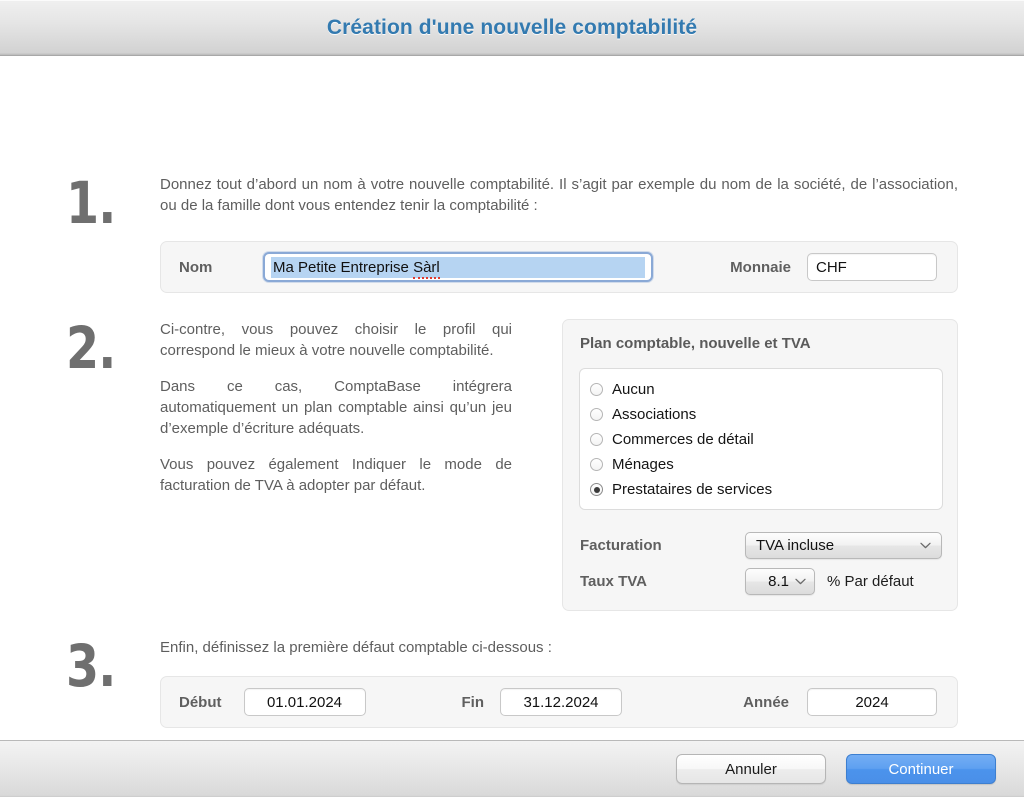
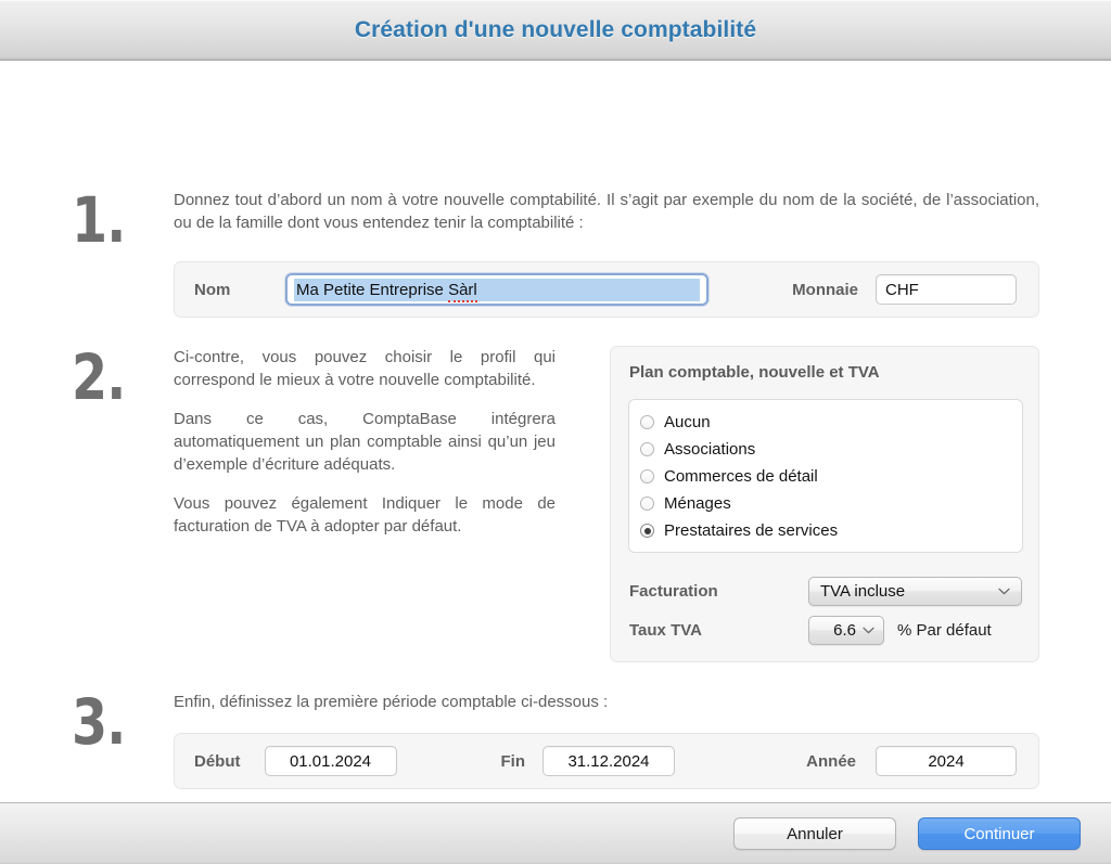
  Création d'une nouvelle comptabilité
  1.
  Donnez tout d’abord un nom à votre nouvelle comptabilité. Il s’agit par exemple du nom de la société, de l’association, ou de la famille dont vous entendez tenir la comptabilité :
  Nom
  Ma Petite Entreprise Sàrl
  Monnaie
  CHF
  2.
  Ci-contre, vous pouvez choisir le profil qui correspond le mieux à votre nouvelle comptabilité.
  Dans ce cas, ComptaBase intégrera automatiquement un plan comptable ainsi qu’un jeu d’exemple d’écriture adéquats.
  Vous pouvez également Indiquer le mode de facturation de TVA à adopter par défaut.
  Plan comptable, nouvelle et TVA
  Aucun
  Associations
  Commerces de détail
  Ménages
  Prestataires de services
  Facturation
  TVA incluse
  Taux TVA
- 8.1
+ 6.6
  % Par défaut
  3.
- Enfin, définissez la première défaut comptable ci-dessous :
+ Enfin, définissez la première période comptable ci-dessous :
  Début
  01.01.2024
  Fin
  31.12.2024
  Année
  2024
  Annuler
  Continuer
